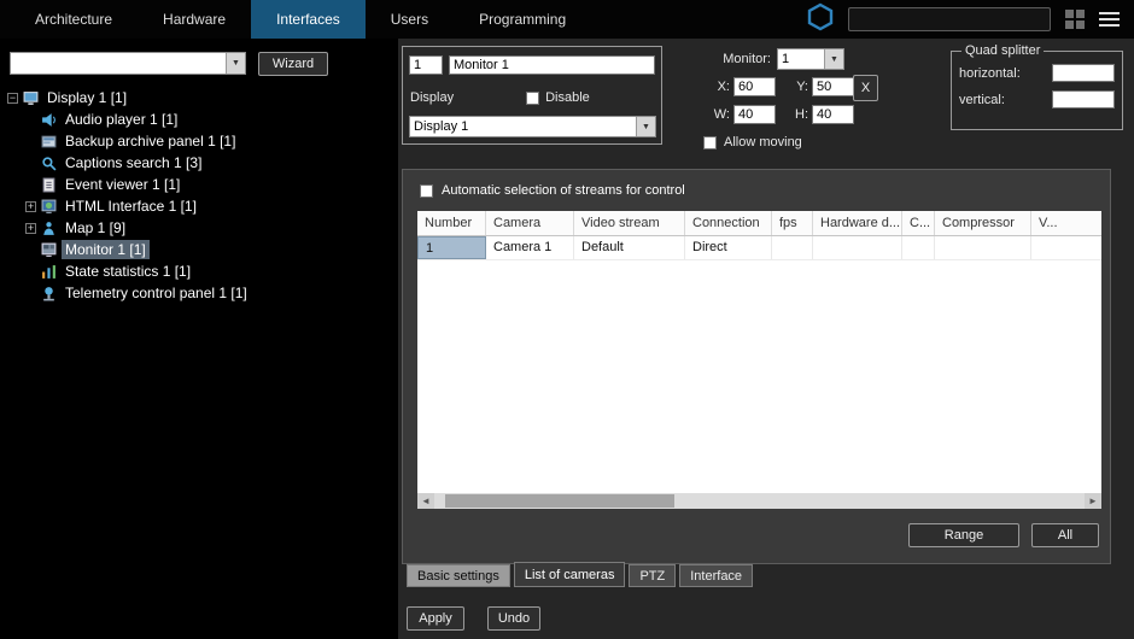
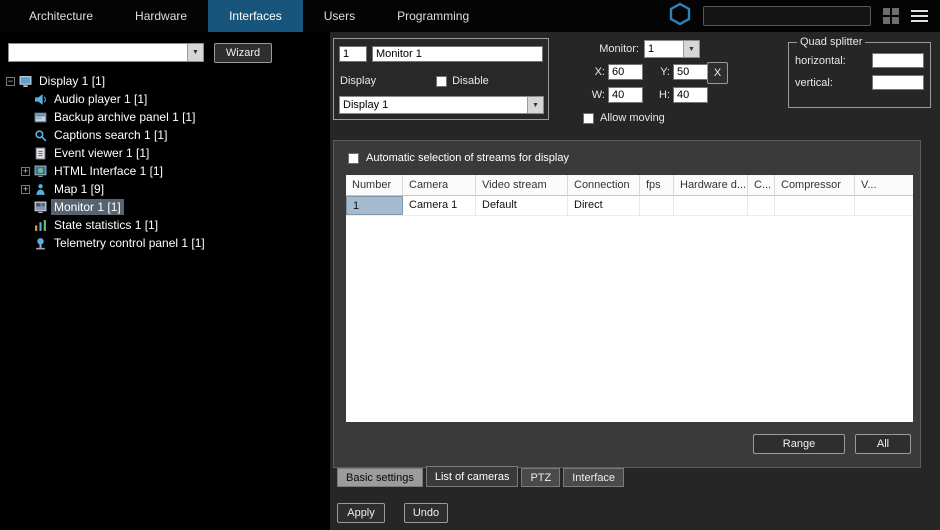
  Architecture
  Hardware
  Interfaces
  Users
  Programming
  Wizard
  −
  Display 1 [1]
  Audio player 1 [1]
  Backup archive panel 1 [1]
- Captions search 1 [3]
+ Captions search 1 [1]
  Event viewer 1 [1]
  +
  HTML Interface 1 [1]
  +
  Map 1 [9]
  Monitor 1 [1]
  State statistics 1 [1]
  Telemetry control panel 1 [1]
  1
  Monitor 1
  Display
  Disable
  Display 1
  Monitor:
  1
  X:
  60
  Y:
  50
  W:
  40
  H:
  40
  X
  Allow moving
  Quad splitter
  horizontal:
  vertical:
- Automatic selection of streams for control
+ Automatic selection of streams for display
  Number
  Camera
  Video stream
  Connection
  fps
  Hardware d...
  C...
  Compressor
  V...
  1
  Camera 1
  Default
  Direct
- ◄
- ►
  Range
  All
  Basic settings
  List of cameras
  PTZ
  Interface
  Apply
  Undo
